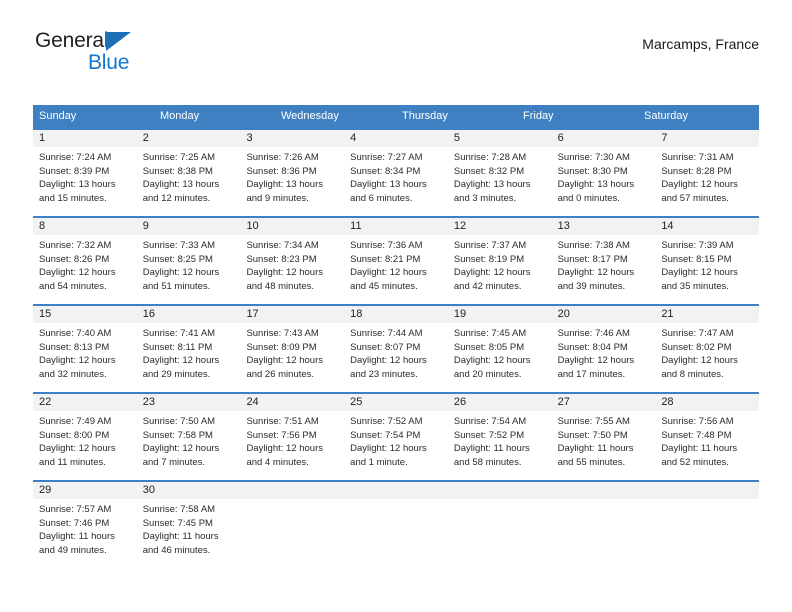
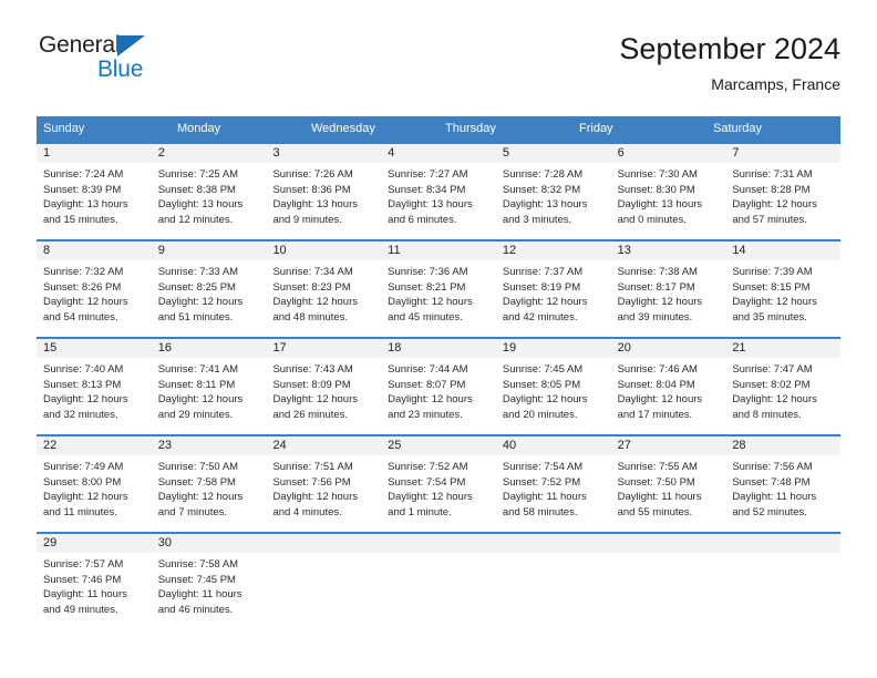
  General
  Blue
+ September 2024
  Marcamps, France
  Sunday
  Monday
  Wednesday
  Thursday
  Friday
  Saturday
  1
  Sunrise: 7:24 AM
  Sunset: 8:39 PM
  Daylight: 13 hours
  and 15 minutes.
  2
  Sunrise: 7:25 AM
  Sunset: 8:38 PM
  Daylight: 13 hours
  and 12 minutes.
  3
  Sunrise: 7:26 AM
  Sunset: 8:36 PM
  Daylight: 13 hours
  and 9 minutes.
  4
  Sunrise: 7:27 AM
  Sunset: 8:34 PM
  Daylight: 13 hours
  and 6 minutes.
  5
  Sunrise: 7:28 AM
  Sunset: 8:32 PM
  Daylight: 13 hours
  and 3 minutes.
  6
  Sunrise: 7:30 AM
  Sunset: 8:30 PM
  Daylight: 13 hours
  and 0 minutes.
  7
  Sunrise: 7:31 AM
  Sunset: 8:28 PM
  Daylight: 12 hours
  and 57 minutes.
  8
  Sunrise: 7:32 AM
  Sunset: 8:26 PM
  Daylight: 12 hours
  and 54 minutes.
  9
  Sunrise: 7:33 AM
  Sunset: 8:25 PM
  Daylight: 12 hours
  and 51 minutes.
  10
  Sunrise: 7:34 AM
  Sunset: 8:23 PM
  Daylight: 12 hours
  and 48 minutes.
  11
  Sunrise: 7:36 AM
  Sunset: 8:21 PM
  Daylight: 12 hours
  and 45 minutes.
  12
  Sunrise: 7:37 AM
  Sunset: 8:19 PM
  Daylight: 12 hours
  and 42 minutes.
  13
  Sunrise: 7:38 AM
  Sunset: 8:17 PM
  Daylight: 12 hours
  and 39 minutes.
  14
  Sunrise: 7:39 AM
  Sunset: 8:15 PM
  Daylight: 12 hours
  and 35 minutes.
  15
  Sunrise: 7:40 AM
  Sunset: 8:13 PM
  Daylight: 12 hours
  and 32 minutes.
  16
  Sunrise: 7:41 AM
  Sunset: 8:11 PM
  Daylight: 12 hours
  and 29 minutes.
  17
  Sunrise: 7:43 AM
  Sunset: 8:09 PM
  Daylight: 12 hours
  and 26 minutes.
  18
  Sunrise: 7:44 AM
  Sunset: 8:07 PM
  Daylight: 12 hours
  and 23 minutes.
  19
  Sunrise: 7:45 AM
  Sunset: 8:05 PM
  Daylight: 12 hours
  and 20 minutes.
  20
  Sunrise: 7:46 AM
  Sunset: 8:04 PM
  Daylight: 12 hours
  and 17 minutes.
  21
  Sunrise: 7:47 AM
  Sunset: 8:02 PM
  Daylight: 12 hours
  and 8 minutes.
  22
  Sunrise: 7:49 AM
  Sunset: 8:00 PM
  Daylight: 12 hours
  and 11 minutes.
  23
  Sunrise: 7:50 AM
  Sunset: 7:58 PM
  Daylight: 12 hours
  and 7 minutes.
  24
  Sunrise: 7:51 AM
  Sunset: 7:56 PM
  Daylight: 12 hours
  and 4 minutes.
  25
  Sunrise: 7:52 AM
  Sunset: 7:54 PM
  Daylight: 12 hours
  and 1 minute.
- 26
+ 40
  Sunrise: 7:54 AM
  Sunset: 7:52 PM
  Daylight: 11 hours
  and 58 minutes.
  27
  Sunrise: 7:55 AM
  Sunset: 7:50 PM
  Daylight: 11 hours
  and 55 minutes.
  28
  Sunrise: 7:56 AM
  Sunset: 7:48 PM
  Daylight: 11 hours
  and 52 minutes.
  29
  Sunrise: 7:57 AM
  Sunset: 7:46 PM
  Daylight: 11 hours
  and 49 minutes.
  30
  Sunrise: 7:58 AM
  Sunset: 7:45 PM
  Daylight: 11 hours
  and 46 minutes.
